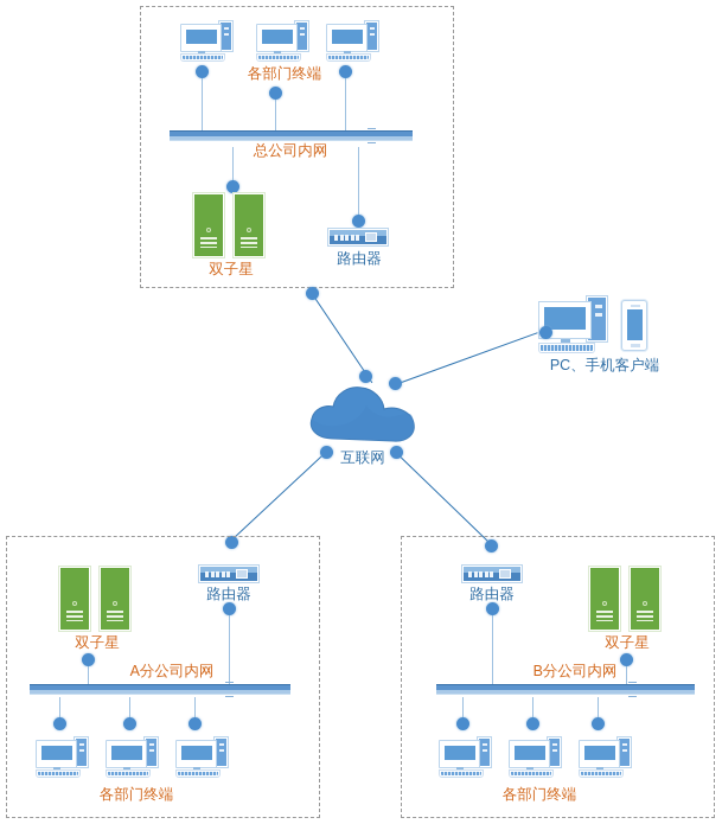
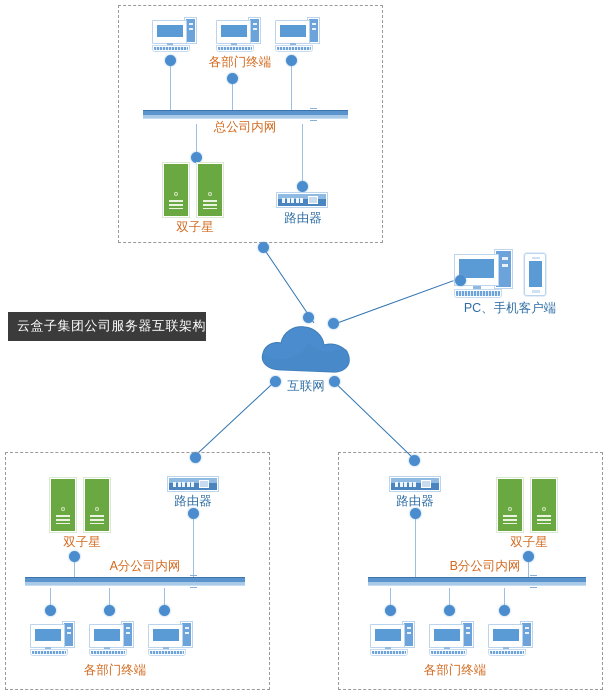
  各部门终端
  总公司内网
  双子星
  路由器
+ 云盒子集团公司服务器互联架构
  互联网
  PC、手机客户端
  双子星
  路由器
  A分公司内网
  各部门终端
  路由器
  双子星
  B分公司内网
  各部门终端
